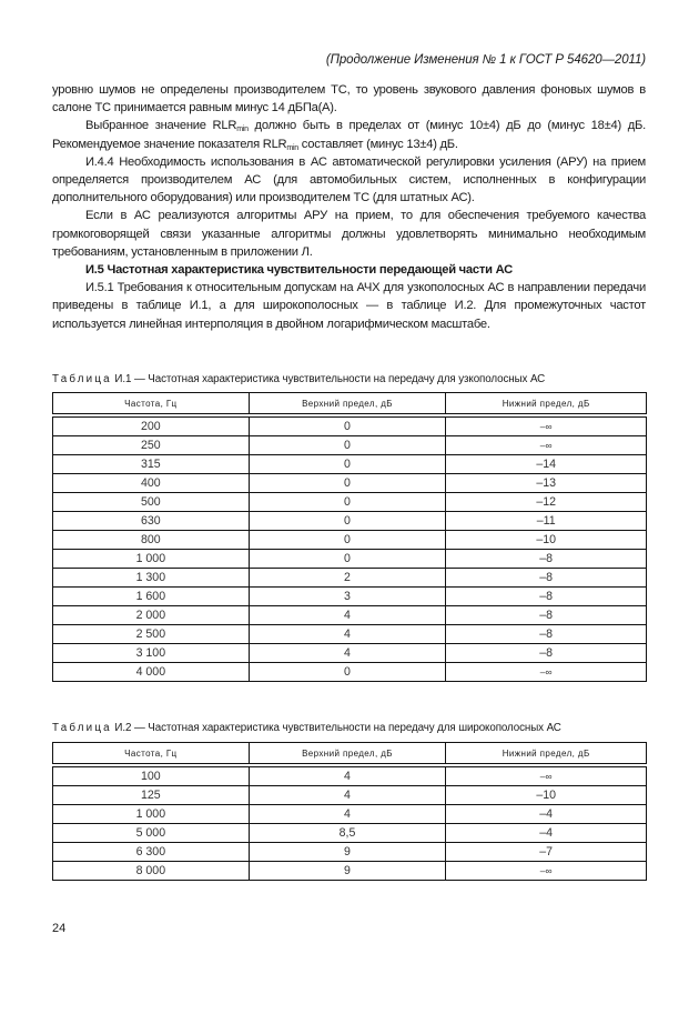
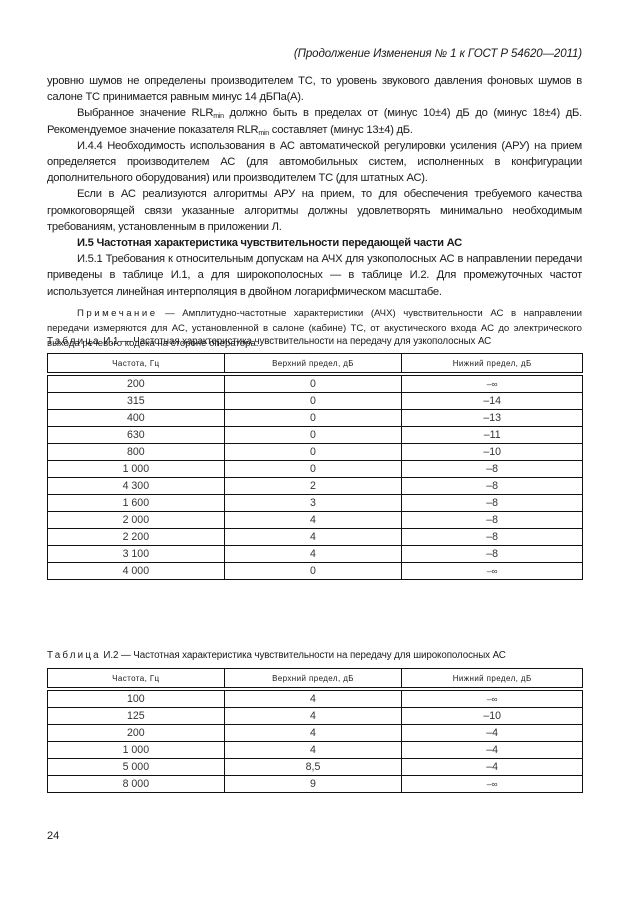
  (Продолжение Изменения № 1 к ГОСТ Р 54620—2011)
  уровню шумов не определены производителем ТС, то уровень звукового давления фоновых шумов в салоне ТС принимается равным минус 14 дБПа(А).
  Выбранное значение RLR должно быть в пределах от (минус 10±4) дБ до (минус 18±4) дБ. Рекомендуемое значение показателя RLR составляет (минус 13±4) дБ.
  И.4.4 Необходимость использования в АС автоматической регулировки усиления (АРУ) на прием определяется производителем АС (для автомобильных систем, исполненных в конфигурации дополнительного оборудования) или производителем ТС (для штатных АС).
  Если в АС реализуются алгоритмы АРУ на прием, то для обеспечения требуемого качества громкоговорящей связи указанные алгоритмы должны удовлетворять минимально необходимым требованиям, установленным в приложении Л.
  И.5 Частотная характеристика чувствительности передающей части АС
  И.5.1 Требования к относительным допускам на АЧХ для узкополосных АС в направлении передачи приведены в таблице И.1, а для широкополосных — в таблице И.2. Для промежуточных частот используется линейная интерполяция в двойном логарифмическом масштабе.
+ Примечание — Амплитудно-частотные характеристики (АЧХ) чувствительности АС в направлении передачи измеряются для АС, установленной в салоне (кабине) ТС, от акустического входа АС до электрического выхода речевого кодека на стороне оператора.
  Таблица И.1 — Частотная характеристика чувствительности на передачу для узкополосных АС
  Частота, Гц	Верхний предел, дБ	Нижний предел, дБ
  200	0	–∞
- 250	0	–∞
  315	0	–14
  400	0	–13
- 500	0	–12
  630	0	–11
  800	0	–10
  1 000	0	–8
- 1 300	2	–8
+ 4 300	2	–8
  1 600	3	–8
  2 000	4	–8
- 2 500	4	–8
+ 2 200	4	–8
  3 100	4	–8
  4 000	0	–∞
  Таблица И.2 — Частотная характеристика чувствительности на передачу для широкополосных АС
  Частота, Гц	Верхний предел, дБ	Нижний предел, дБ
  100	4	–∞
  125	4	–10
+ 200	4	–4
  1 000	4	–4
  5 000	8,5	–4
- 6 300	9	–7
  8 000	9	–∞
  24
